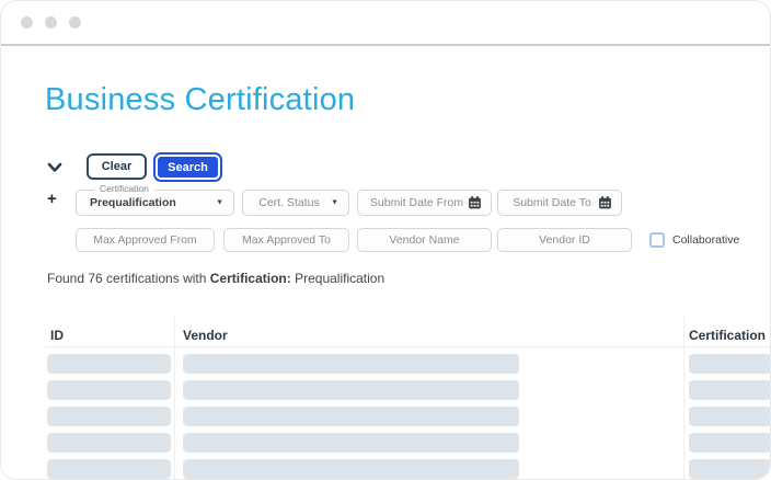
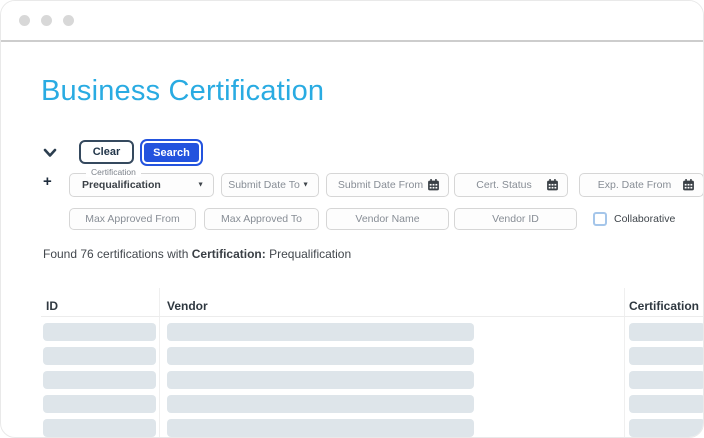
  Business Certification
  Clear
  Search
  +
  Certification
  Prequalification
- Cert. Status
+ Submit Date To
  Submit Date From
- Submit Date To
+ Cert. Status
+ Exp. Date From
  Max Approved From
  Max Approved To
  Vendor Name
  Vendor ID
  Collaborative
  Found 76 certifications with Certification: Prequalification
  ID
  Vendor
  Certification
